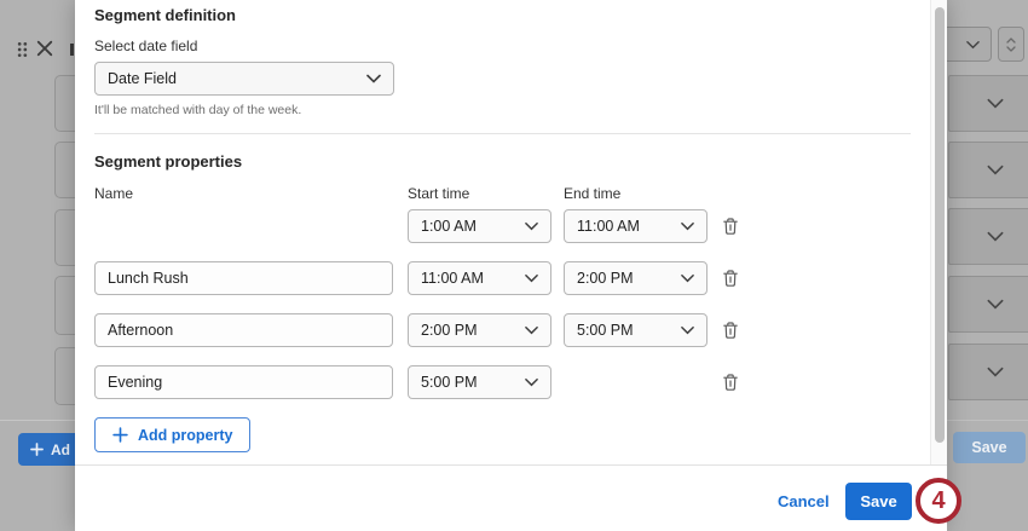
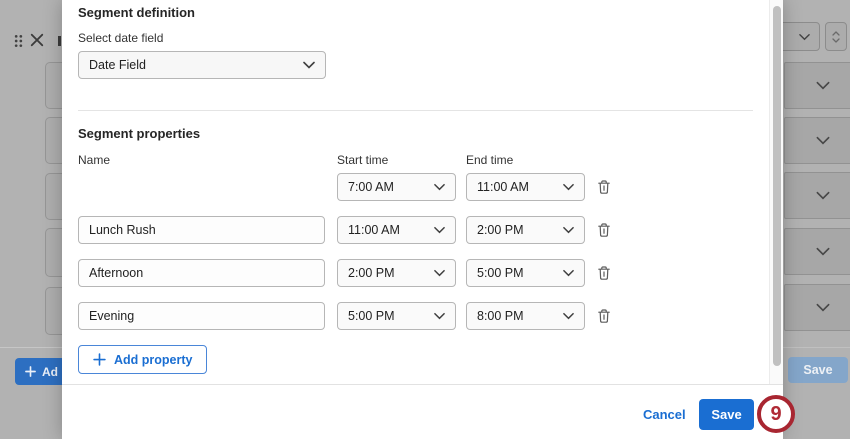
  Ad
  Save
  Segment definition
  Select date field
  Date Field
- It'll be matched with day of the week.
  Segment properties
  Name
  Start time
  End time
- 1:00 AM
+ 7:00 AM
  11:00 AM
  Lunch Rush
  11:00 AM
  2:00 PM
  Afternoon
  2:00 PM
  5:00 PM
  Evening
  5:00 PM
+ 8:00 PM
  Add property
  Cancel
  Save
- 4
+ 9
